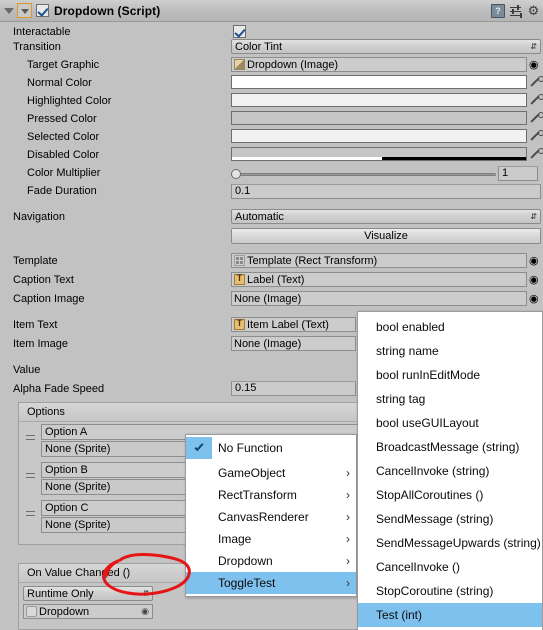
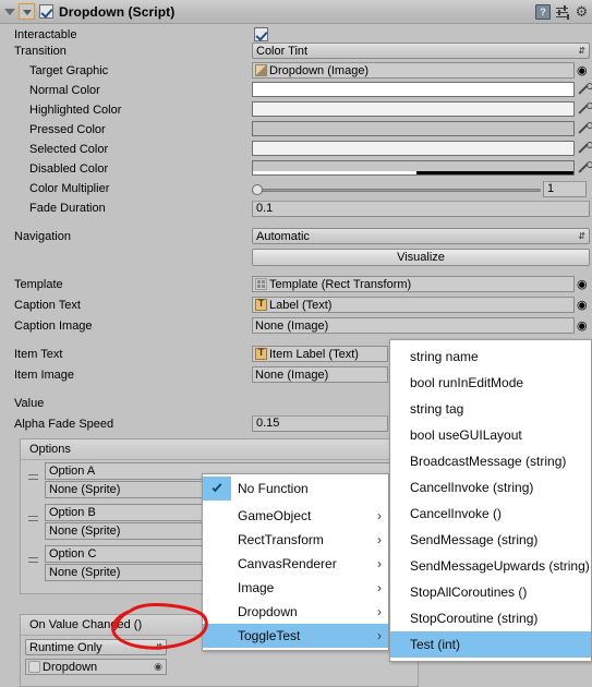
  Dropdown (Script)
  ?
  ⚙
  Interactable
  Transition
  Color Tint
  ⇵
  Target Graphic
  Dropdown (Image)
  ◉
  Normal Color
  Highlighted Color
  Pressed Color
  Selected Color
  Disabled Color
  Color Multiplier
  1
  Fade Duration
  0.1
  Navigation
  Automatic
  ⇵
  Visualize
  Template
  Template (Rect Transform)
  ◉
  Caption Text
  Label (Text)
  ◉
  Caption Image
  None (Image)
  ◉
  Item Text
  Item Label (Text)
  Item Image
  None (Image)
  Value
  Alpha Fade Speed
  0.15
  Options
  Option A
  None (Sprite)
  Option B
  None (Sprite)
  Option C
  None (Sprite)
  On Value Chaned ()
  Runtime Only
  Dropdown
  ◉
  No Function
  GameObject
  ›
  RectTransform
  ›
  CanvasRenderer
  ›
  Image
  ›
  Dropdown
  ›
  ToggleTest
  ›
- bool enabled
  string name
  bool runInEditMode
  string tag
  bool useGUILayout
  BroadcastMessage (string)
  CancelInvoke (string)
- StopAllCoroutines ()
+ CancelInvoke ()
  SendMessage (string)
  SendMessageUpwards (string)
- CancelInvoke ()
+ StopAllCoroutines ()
  StopCoroutine (string)
  Test (int)
